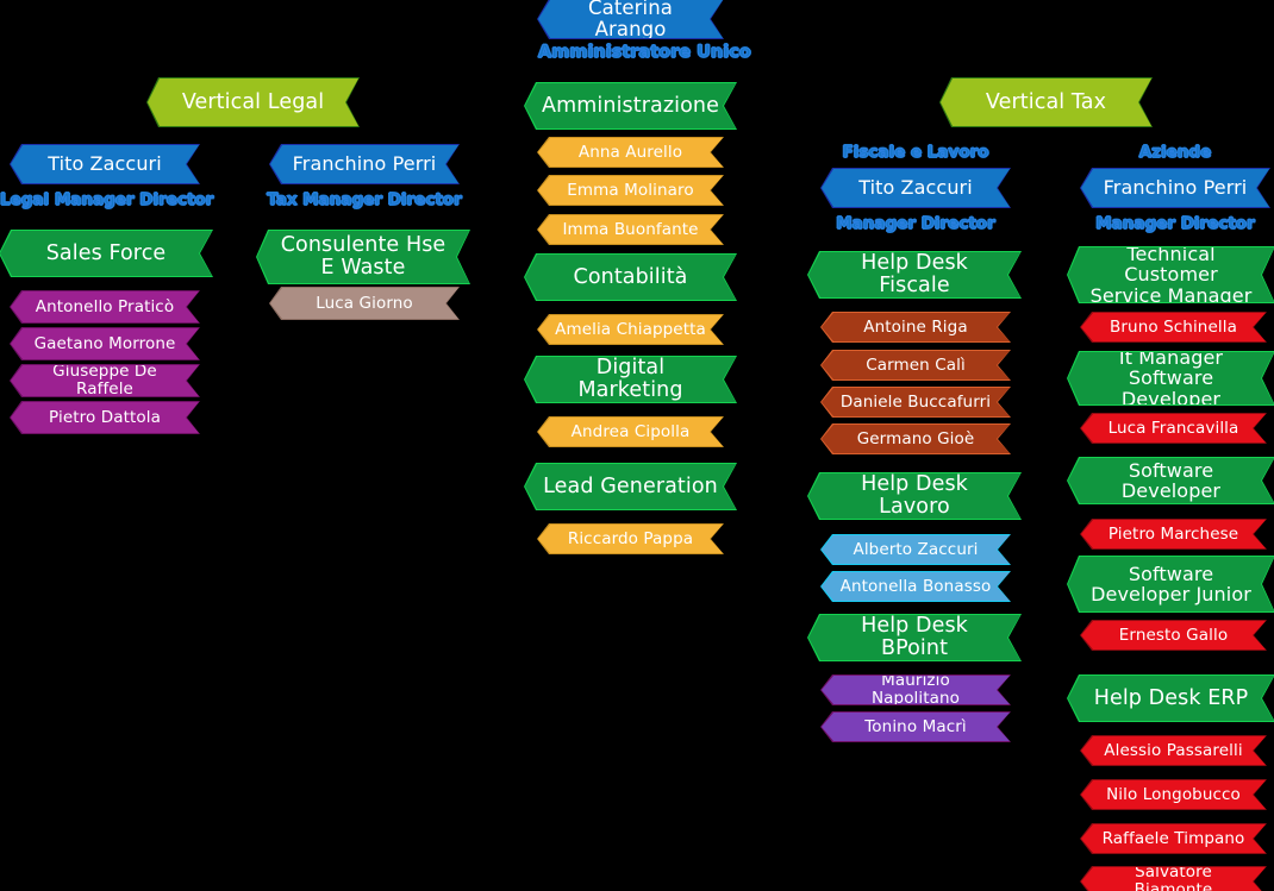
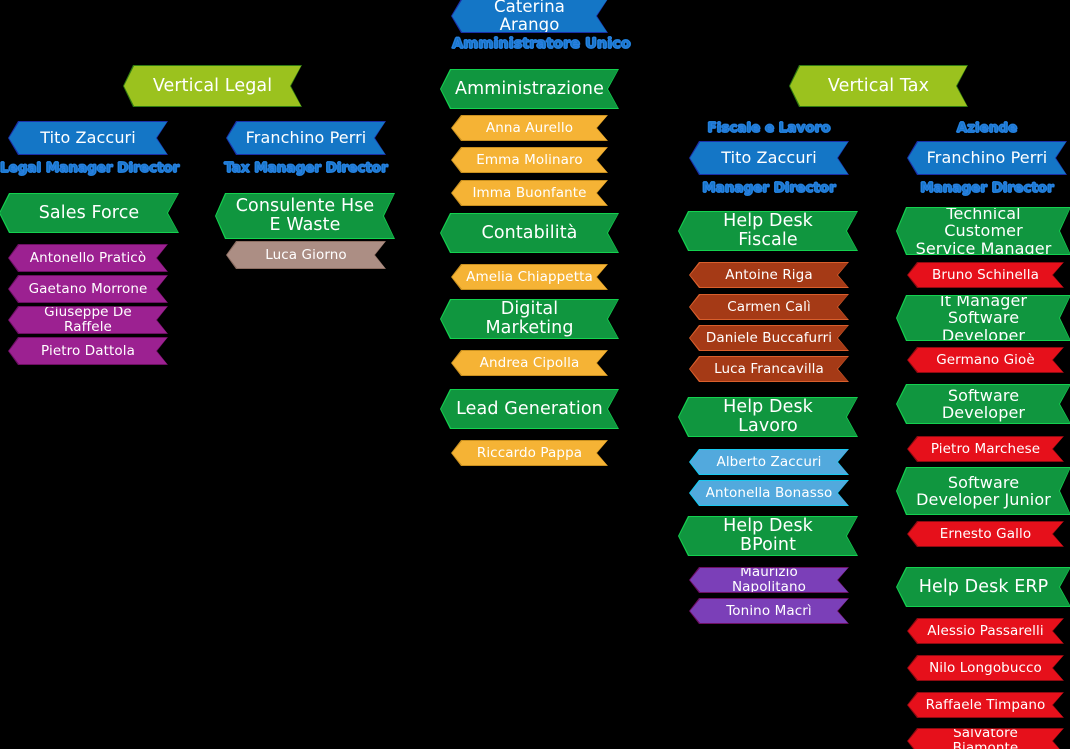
  Caterina Arango
  Amministratore Unico
  Vertical Legal
  Tito Zaccuri
  Legal Manager Director
  Sales Force
  Antonello Praticò
  Gaetano Morrone
  Giuseppe De Raffele
  Pietro Dattola
  Franchino Perri
  Tax Manager Director
  Consulente Hse
  E Waste
  Luca Giorno
  Amministrazione
  Anna Aurello
  Emma Molinaro
  Imma Buonfante
  Contabilità
  Amelia Chiappetta
  Digital Marketing
  Andrea Cipolla
  Lead Generation
  Riccardo Pappa
  Vertical Tax
  Fiscale e Lavoro
  Tito Zaccuri
  Manager Director
  Help Desk Fiscale
  Antoine Riga
  Carmen Calì
  Daniele Buccafurri
- Germano Gioè
+ Luca Francavilla
  Help Desk Lavoro
  Alberto Zaccuri
  Antonella Bonasso
  Help Desk BPoint
  Maurizio Napolitano
  Tonino Macrì
  Aziende
  Franchino Perri
  Manager Director
  Technical Customer
  Service Manager
  Bruno Schinella
  It Manager
  Software Developer
- Luca Francavilla
+ Germano Gioè
  Software Developer
  Pietro Marchese
  Software
  Developer Junior
  Ernesto Gallo
  Help Desk ERP
  Alessio Passarelli
  Nilo Longobucco
  Raffaele Timpano
  Salvatore Biamonte
